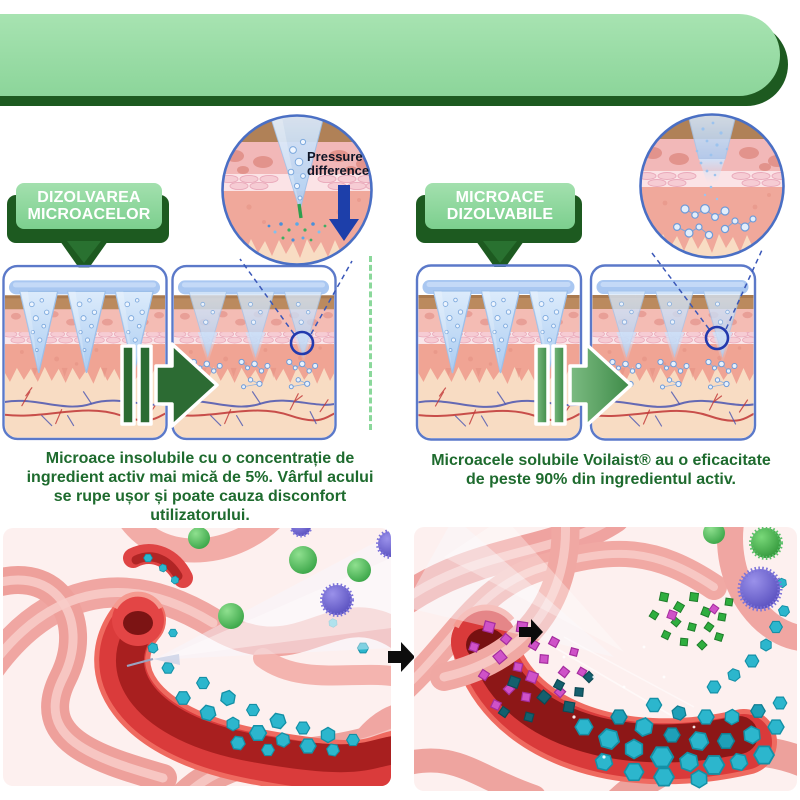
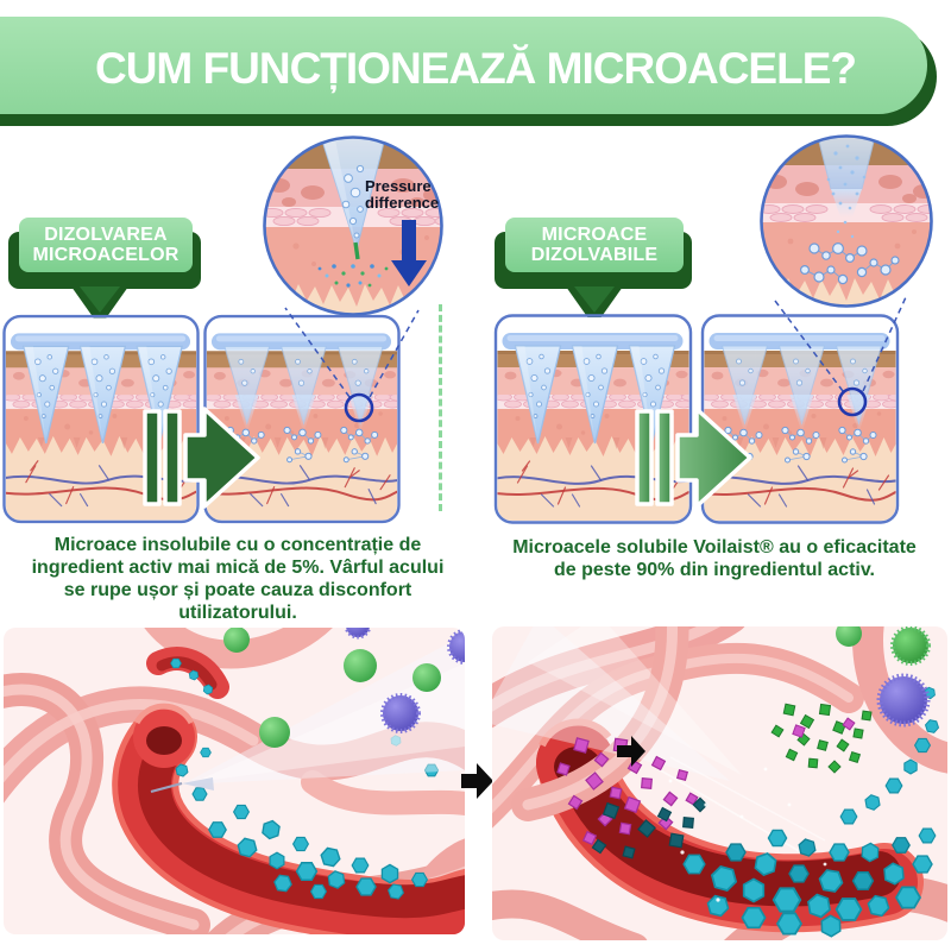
+ CUM FUNCȚIONEAZĂ MICROACELE?
  DIZOLVAREA
  MICROACELOR
  MICROACE
  DIZOLVABILE
  Pressure
  difference
  Microace insolubile cu o concentrație de
  ingredient activ mai mică de 5%. Vârful acului
  se rupe ușor și poate cauza disconfort
  utilizatorului.
  Microacele solubile Voilaist® au o eficacitate
  de peste 90% din ingredientul activ.
